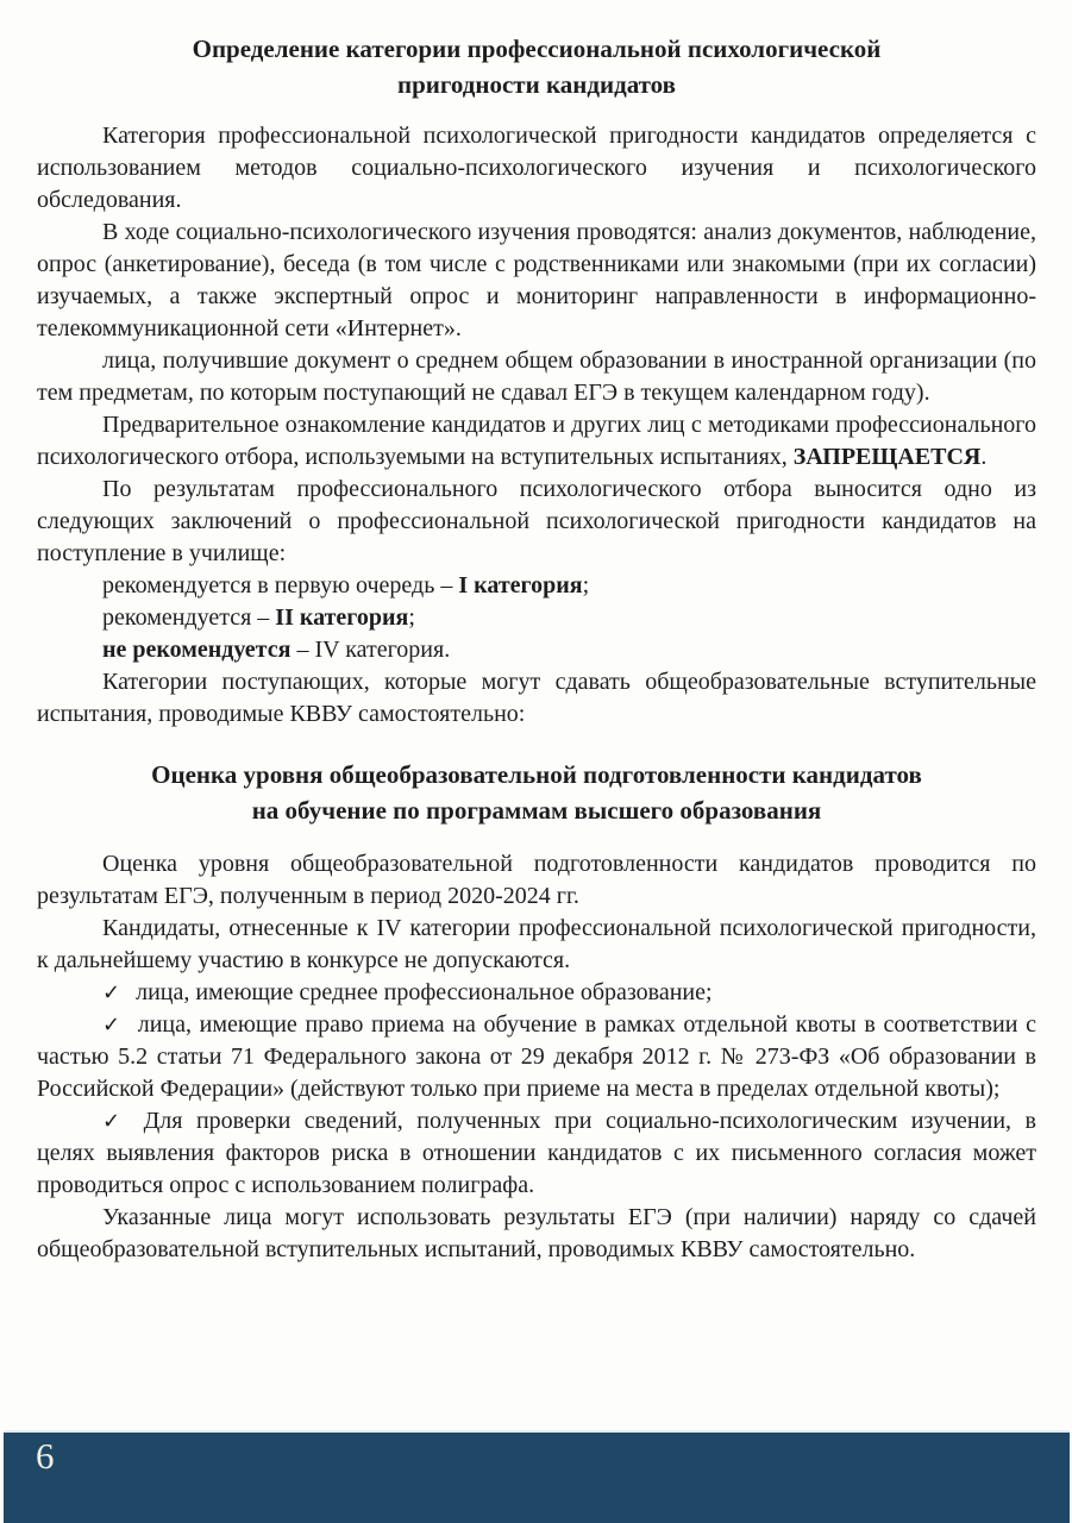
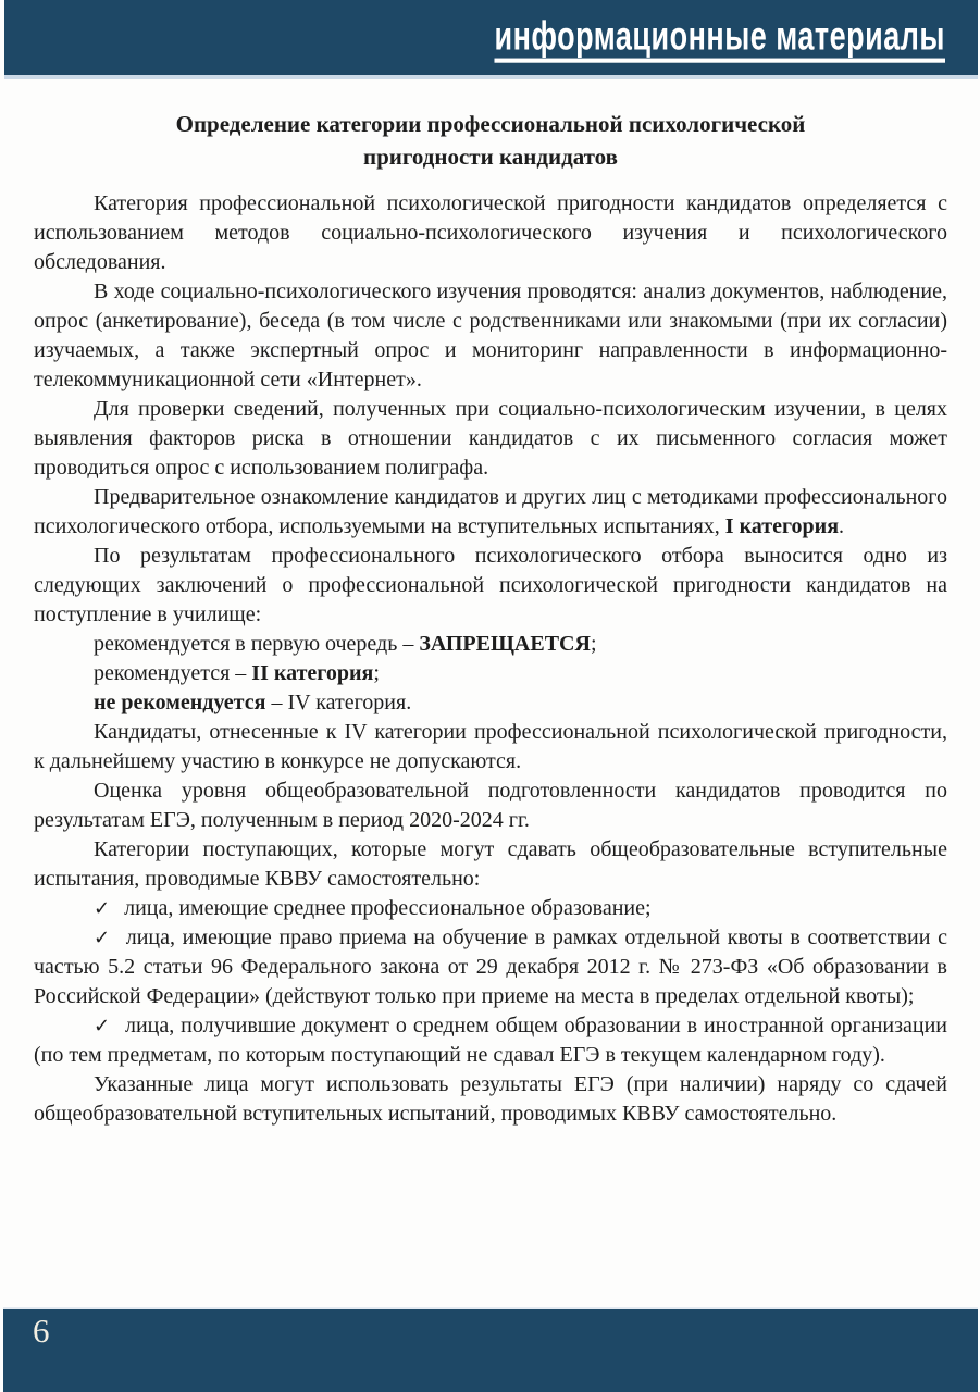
+ информационные материалы
  Определение категории профессиональной психологической
  пригодности кандидатов
  Категория профессиональной психологической пригодности кандидатов определяется с использованием методов социально-психологического изучения и психологического обследования.
  В ходе социально-психологического изучения проводятся: анализ документов, наблюдение, опрос (анкетирование), беседа (в том числе с родственниками или знакомыми (при их согласии) изучаемых, а также экспертный опрос и мониторинг направленности в информационно-телекоммуникационной сети «Интернет».
- лица, получившие документ о среднем общем образовании в иностранной организации (по тем предметам, по которым поступающий не сдавал ЕГЭ в текущем календарном году).
+ Для проверки сведений, полученных при социально-психологическим изучении, в целях выявления факторов риска в отношении кандидатов с их письменного согласия может проводиться опрос с использованием полиграфа.
- Предварительное ознакомление кандидатов и других лиц с методиками профессионального психологического отбора, используемыми на вступительных испытаниях, ЗАПРЕЩАЕТСЯ.
+ Предварительное ознакомление кандидатов и других лиц с методиками профессионального психологического отбора, используемыми на вступительных испытаниях, I категория.
  По результатам профессионального психологического отбора выносится одно из следующих заключений о профессиональной психологической пригодности кандидатов на поступление в училище:
- рекомендуется в первую очередь – I категория;
+ рекомендуется в первую очередь – ЗАПРЕЩАЕТСЯ;
  рекомендуется – II категория;
  не рекомендуется – IV категория.
- Категории поступающих, которые могут сдавать общеобразовательные вступительные испытания, проводимые КВВУ самостоятельно:
+ Кандидаты, отнесенные к IV категории профессиональной психологической пригодности, к дальнейшему участию в конкурсе не допускаются.
- Оценка уровня общеобразовательной подготовленности кандидатов
- на обучение по программам высшего образования
  Оценка уровня общеобразовательной подготовленности кандидатов проводится по результатам ЕГЭ, полученным в период 2020-2024 гг.
- Кандидаты, отнесенные к IV категории профессиональной психологической пригодности, к дальнейшему участию в конкурсе не допускаются.
+ Категории поступающих, которые могут сдавать общеобразовательные вступительные испытания, проводимые КВВУ самостоятельно:
  ✓ лица, имеющие среднее профессиональное образование;
- ✓ лица, имеющие право приема на обучение в рамках отдельной квоты в соответствии с частью 5.2 статьи 71 Федерального закона от 29 декабря 2012 г. № 273-ФЗ «Об образовании в Российской Федерации» (действуют только при приеме на места в пределах отдельной квоты);
+ ✓ лица, имеющие право приема на обучение в рамках отдельной квоты в соответствии с частью 5.2 статьи 96 Федерального закона от 29 декабря 2012 г. № 273-ФЗ «Об образовании в Российской Федерации» (действуют только при приеме на места в пределах отдельной квоты);
- ✓ Для проверки сведений, полученных при социально-психологическим изучении, в целях выявления факторов риска в отношении кандидатов с их письменного согласия может проводиться опрос с использованием полиграфа.
+ ✓ лица, получившие документ о среднем общем образовании в иностранной организации (по тем предметам, по которым поступающий не сдавал ЕГЭ в текущем календарном году).
  Указанные лица могут использовать результаты ЕГЭ (при наличии) наряду со сдачей общеобразовательной вступительных испытаний, проводимых КВВУ самостоятельно.
  6
